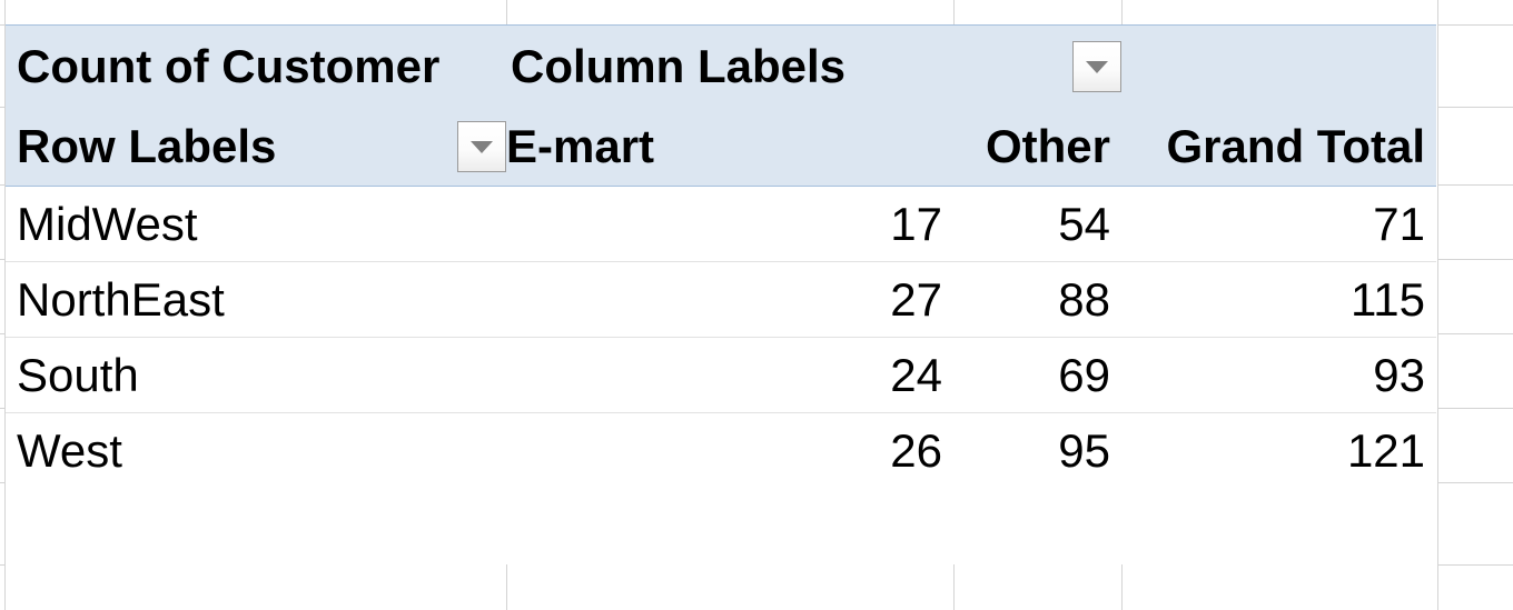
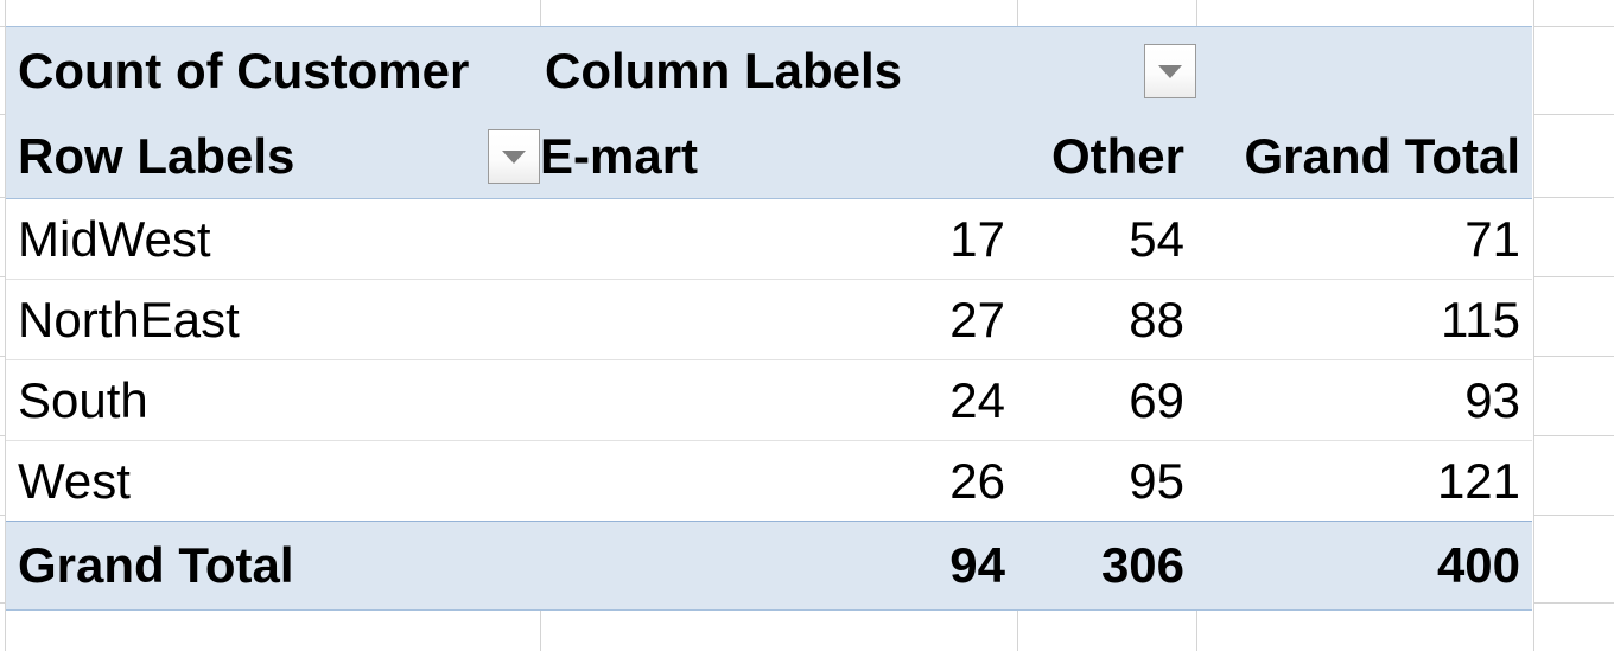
  Count of Customer	Column Labels
  Row Labels	E-mart	Other	Grand Total
  MidWest	17	54	71
  NorthEast	27	88	115
  South	24	69	93
  West	26	95	121
+ Grand Total	94	306	400
